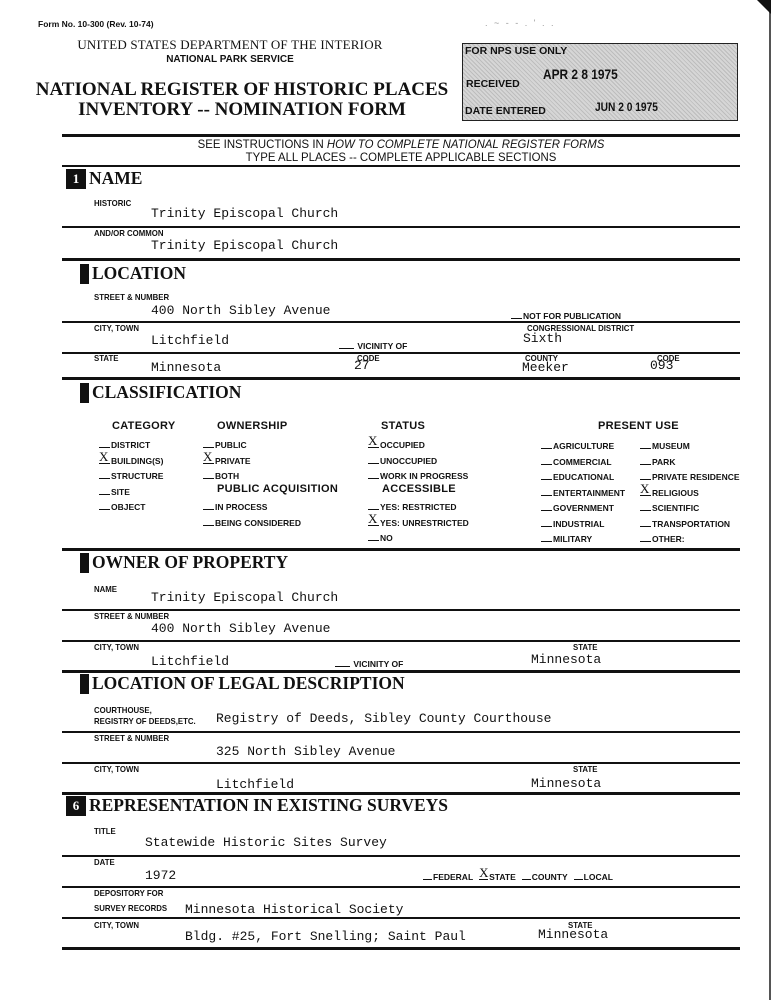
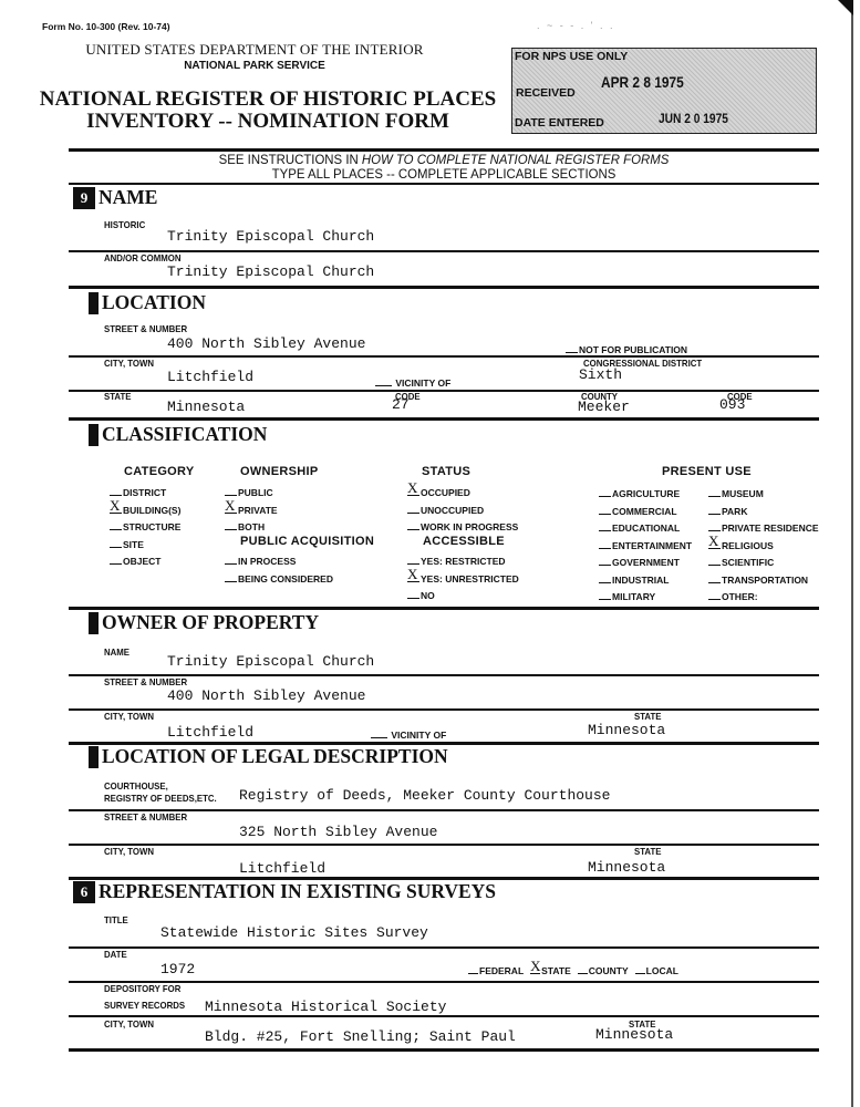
  Form No. 10-300 (Rev. 10-74)
  UNITED STATES DEPARTMENT OF THE INTERIOR
  NATIONAL PARK SERVICE
  NATIONAL REGISTER OF HISTORIC PLACES
  INVENTORY -- NOMINATION FORM
  . ~ - - . ' . .
  FOR NPS USE ONLY
  RECEIVED
  APR 2 8 1975
  DATE ENTERED
  JUN 2 0 1975
  SEE INSTRUCTIONS IN HOW TO COMPLETE NATIONAL REGISTER FORMS
  TYPE ALL PLACES -- COMPLETE APPLICABLE SECTIONS
- 1
+ 9
  NAME
  HISTORIC
  Trinity Episcopal Church
  AND/OR COMMON
  Trinity Episcopal Church
  LOCATION
  STREET & NUMBER
  400 North Sibley Avenue
  NOT FOR PUBLICATION
  CITY, TOWN
  CONGRESSIONAL DISTRICT
  Litchfield
  VICINITY OF
  Sixth
  STATE
  CODE
  COUNTY
  CODE
  Minnesota
  27
  Meeker
  093
  CLASSIFICATION
  CATEGORY
  OWNERSHIP
  PUBLIC ACQUISITION
  STATUS
  ACCESSIBLE
  PRESENT USE
  DISTRICT
  X
  BUILDING(S)
  STRUCTURE
  SITE
  OBJECT
  PUBLIC
  X
  PRIVATE
  BOTH
  IN PROCESS
  BEING CONSIDERED
  X
  OCCUPIED
  UNOCCUPIED
  WORK IN PROGRESS
  YES: RESTRICTED
  X
  YES: UNRESTRICTED
  NO
  AGRICULTURE
  COMMERCIAL
  EDUCATIONAL
  ENTERTAINMENT
  GOVERNMENT
  INDUSTRIAL
  MILITARY
  MUSEUM
  PARK
  PRIVATE RESIDENCE
  X
  RELIGIOUS
  SCIENTIFIC
  TRANSPORTATION
  OTHER:
  OWNER OF PROPERTY
  NAME
  Trinity Episcopal Church
  STREET & NUMBER
  400 North Sibley Avenue
  CITY, TOWN
  STATE
  Litchfield
  VICINITY OF
  Minnesota
  LOCATION OF LEGAL DESCRIPTION
  COURTHOUSE,
  REGISTRY OF DEEDS,ETC.
- Registry of Deeds, Sibley County Courthouse
+ Registry of Deeds, Meeker County Courthouse
  STREET & NUMBER
  325 North Sibley Avenue
  CITY, TOWN
  STATE
  Litchfield
  Minnesota
  6
  REPRESENTATION IN EXISTING SURVEYS
  TITLE
  Statewide Historic Sites Survey
  DATE
  1972
  FEDERAL
  X
  STATE
  COUNTY
  LOCAL
  DEPOSITORY FOR
  SURVEY RECORDS
  Minnesota Historical Society
  CITY, TOWN
  STATE
  Bldg. #25, Fort Snelling; Saint Paul
  Minnesota
